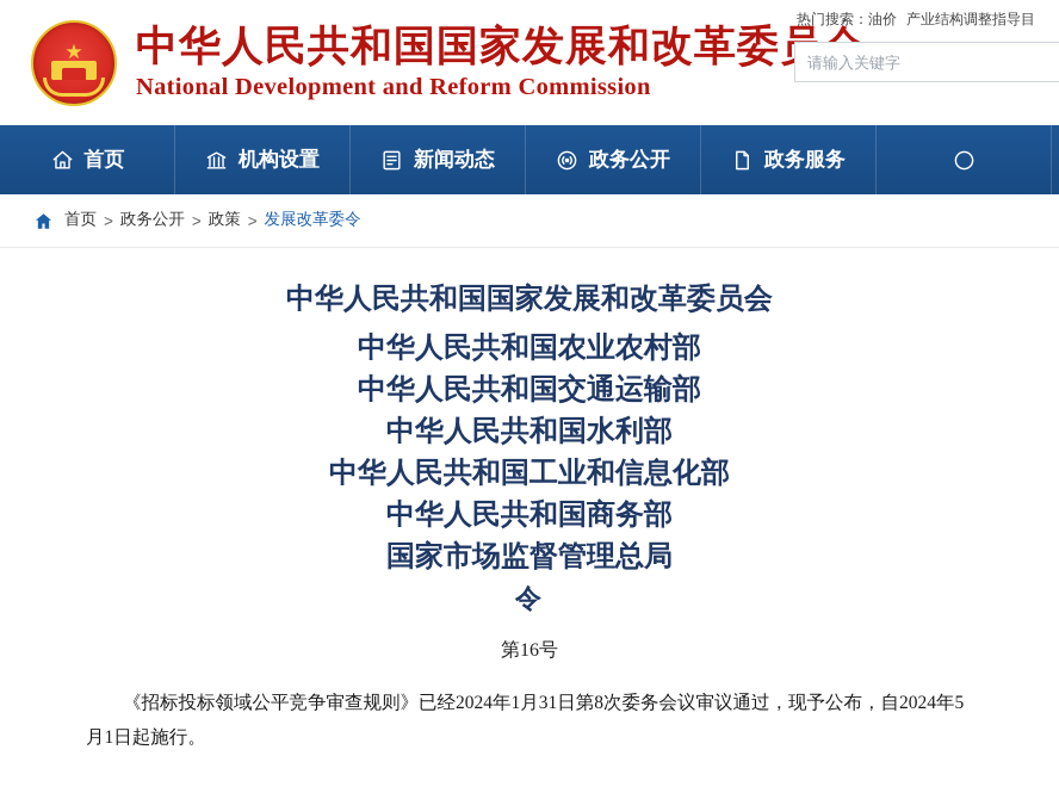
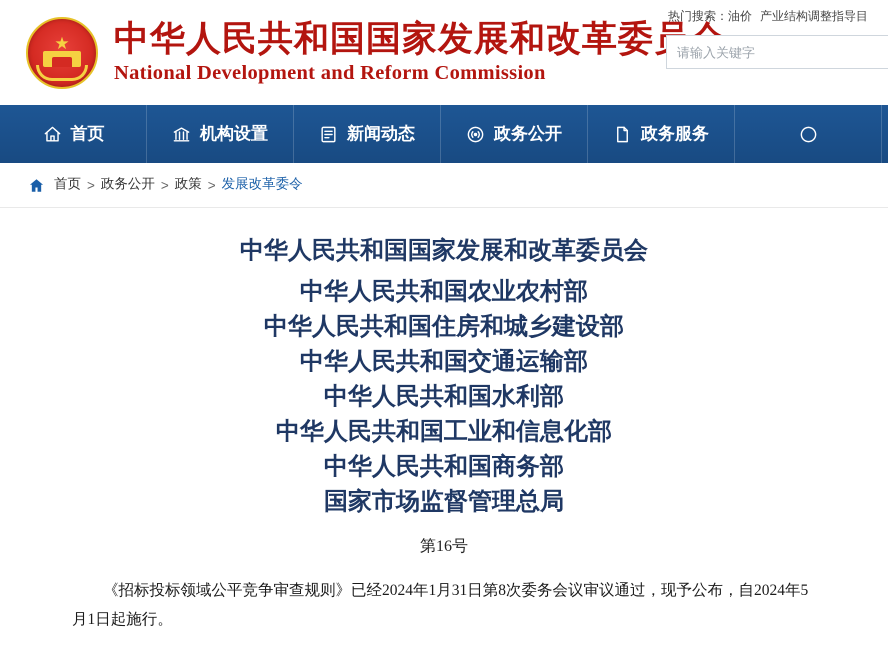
  ★
  中华人民共和国国家发展和改革委
  National Development and Reform Commission
  热门搜索：油价 产业结构调整指导目
  请输入关键字
  首页
  机构设置
  新闻动态
  政务公开
  政务服务
  首页
  >
  政务公开
  >
  政策
  >
  发展改革委令
  中华人民共和国国家发展和改革委员会
  中华人民共和国农业农村部
+ 中华人民共和国住房和城乡建设部
  中华人民共和国交通运输部
  中华人民共和国水利部
  中华人民共和国工业和信息化部
  中华人民共和国商务部
  国家市场监督管理总局
- 令
  第16号
  《招标投标领域公平竞争审查规则》已经2024年1月31日第8次委务会议审议通过，现予公布，自2024年5月1日起施行。
